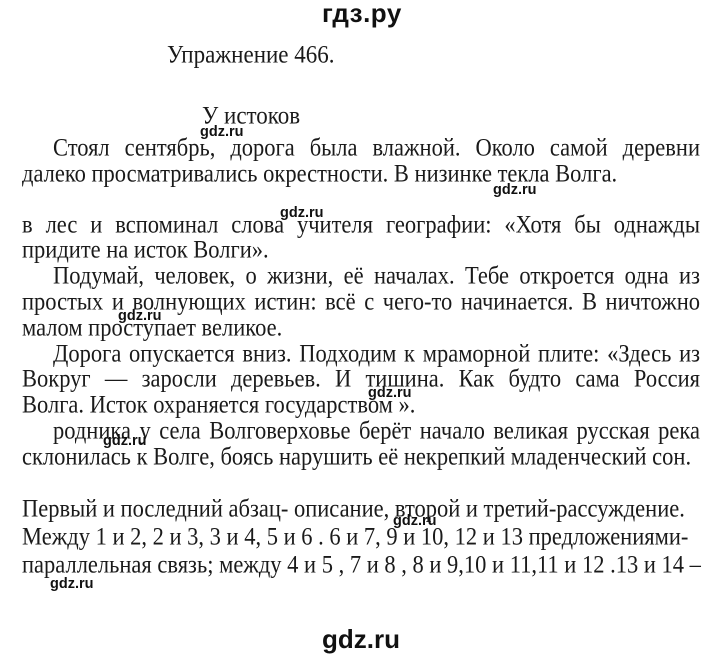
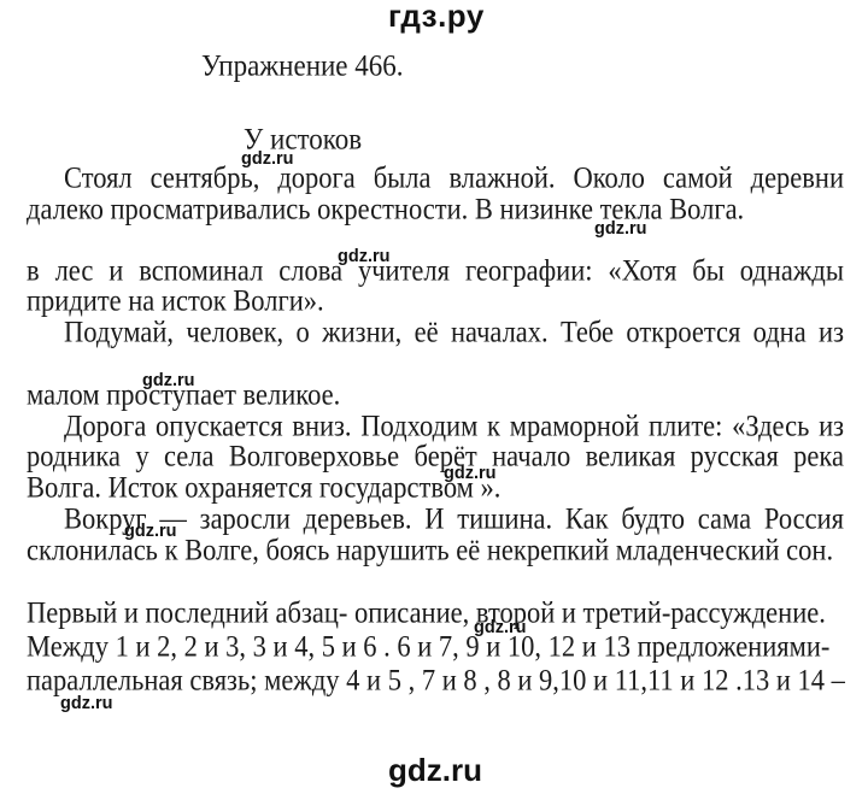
  гдз.ру
  Упражнение 466.
  У истоков
  Стоял сентябрь, дорога была влажной. Около самой деревни
  далеко просматривались окрестности. В низинке текла Волга.
  в лес и вспоминал слова учителя географии: «Хотя бы однажды
  придите на исток Волги».
  Подумай, человек, о жизни, её началах. Тебе откроется одна из
- простых и волнующих истин: всё с чего-то начинается. В ничтожно
  малом проступает великое.
  Дорога опускается вниз. Подходим к мраморной плите: «Здесь из
- Вокруг — заросли деревьев. И тишина. Как будто сама Россия
+ родника у села Волговерховье берёт начало великая русская река
  Волга. Исток охраняется государством ».
- родника у села Волговерховье берёт начало великая русская река
+ Вокруг — заросли деревьев. И тишина. Как будто сама Россия
  склонилась к Волге, боясь нарушить её некрепкий младенческий сон.
  Первый и последний абзац- описание, второй и третий-рассуждение.
  Между 1 и 2, 2 и 3, 3 и 4, 5 и 6 . 6 и 7, 9 и 10, 12 и 13 предложениями-
  параллельная связь; между 4 и 5 , 7 и 8 , 8 и 9,10 и 11,11 и 12 .13 и 14 –
  gdz.ru
  gdz.ru
  gdz.ru
  gdz.ru
  gdz.ru
  gdz.ru
  gdz.ru
  gdz.ru
  gdz.ru
